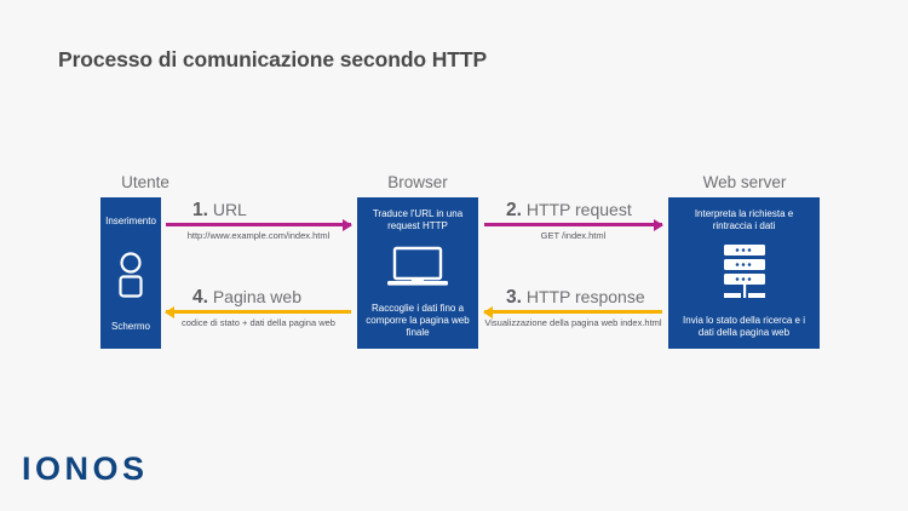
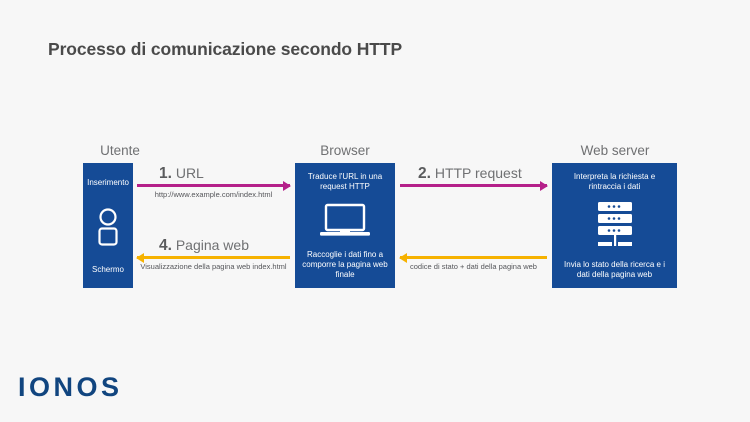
  Processo di comunicazione secondo HTTP
  Utente
  Browser
  Web server
  Inserimento
  Schermo
  Traduce l'URL in una request HTTP
  Raccoglie i dati fino a comporre la pagina web finale
  Interpreta la richiesta e rintraccia i dati
  Invia lo stato della ricerca e i dati della pagina web
  1. URL
  http://www.example.com/index.html
  2. HTTP request
- GET /index.html
- 3. HTTP response
- Visualizzazione della pagina web index.html
+ codice di stato + dati della pagina web
  4. Pagina web
- codice di stato + dati della pagina web
+ Visualizzazione della pagina web index.html
  IONOS
